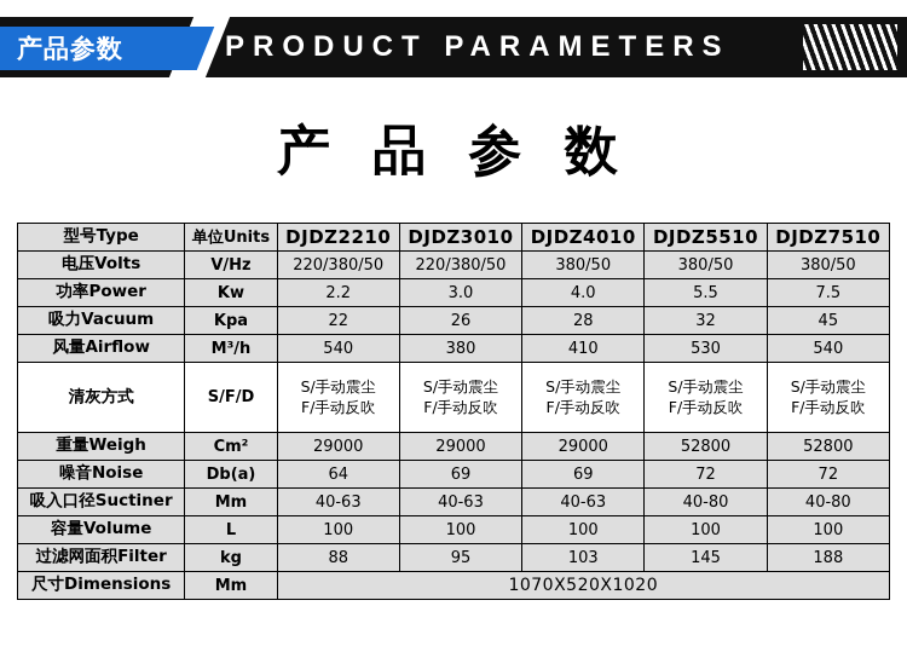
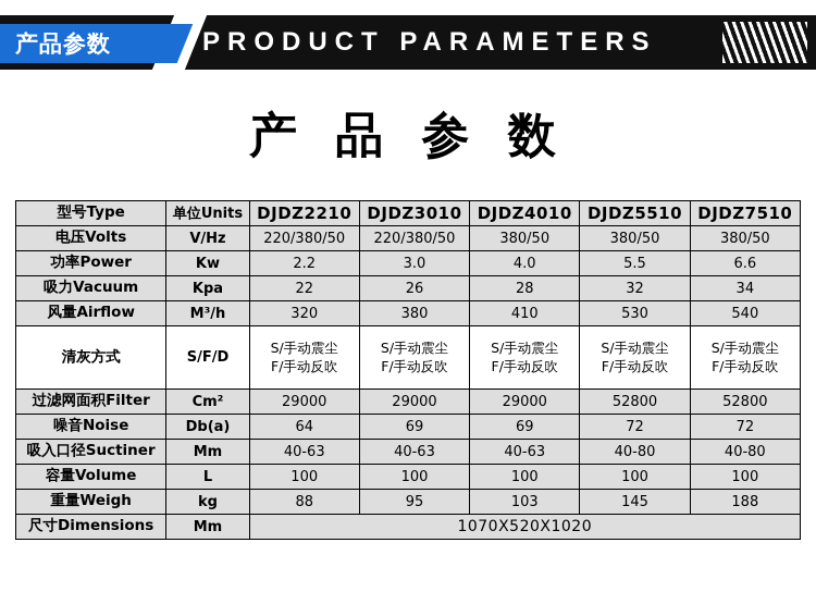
  产品参数
  PRODUCT PARAMETERS
  产 品 参 数
  型号Type	单位Units	DJDZ2210	DJDZ3010	DJDZ4010	DJDZ5510	DJDZ7510
  电压Volts	V/Hz	220/380/50	220/380/50	380/50	380/50	380/50
- 功率Power	Kw	2.2	3.0	4.0	5.5	7.5
+ 功率Power	Kw	2.2	3.0	4.0	5.5	6.6
- 吸力Vacuum	Kpa	22	26	28	32	45
+ 吸力Vacuum	Kpa	22	26	28	32	34
- 风量Airflow	M³/h	540	380	410	530	540
+ 风量Airflow	M³/h	320	380	410	530	540
  清灰方式	S/F/D	S/手动震尘 F/手动反吹	S/手动震尘 F/手动反吹	S/手动震尘 F/手动反吹	S/手动震尘 F/手动反吹	S/手动震尘 F/手动反吹
- 重量Weigh	Cm²	29000	29000	29000	52800	52800
+ 过滤网面积Filter	Cm²	29000	29000	29000	52800	52800
  噪音Noise	Db(a)	64	69	69	72	72
  吸入口径Suctiner	Mm	40-63	40-63	40-63	40-80	40-80
  容量Volume	L	100	100	100	100	100
- 过滤网面积Filter	kg	88	95	103	145	188
+ 重量Weigh	kg	88	95	103	145	188
  尺寸Dimensions	Mm	1070X520X1020
